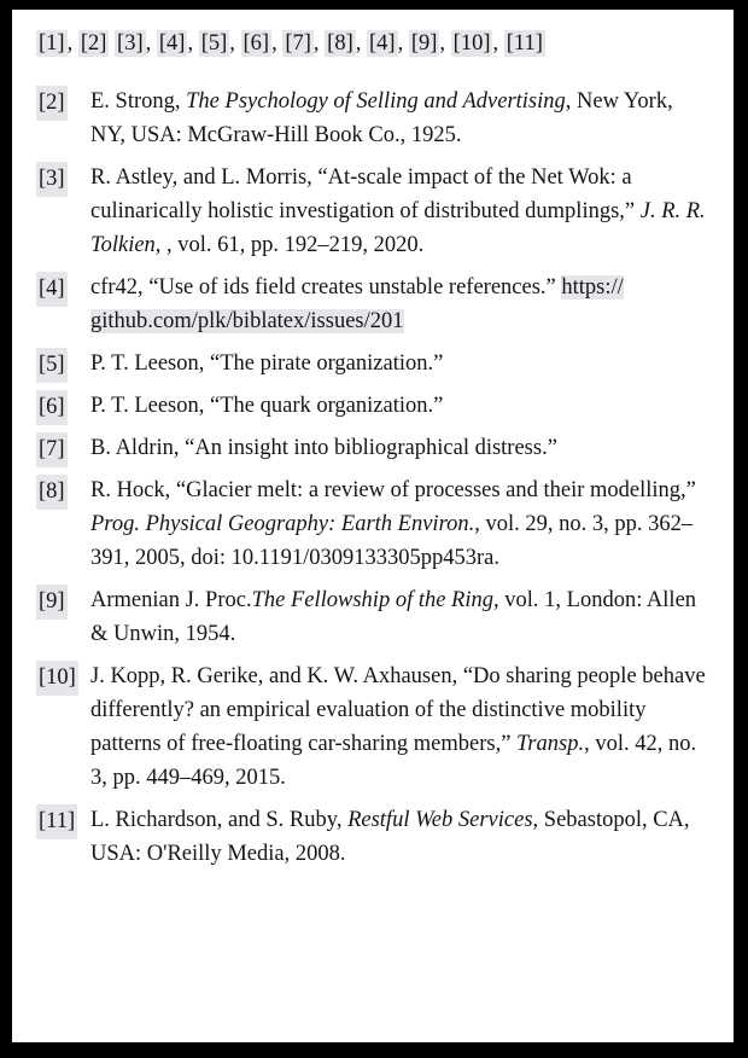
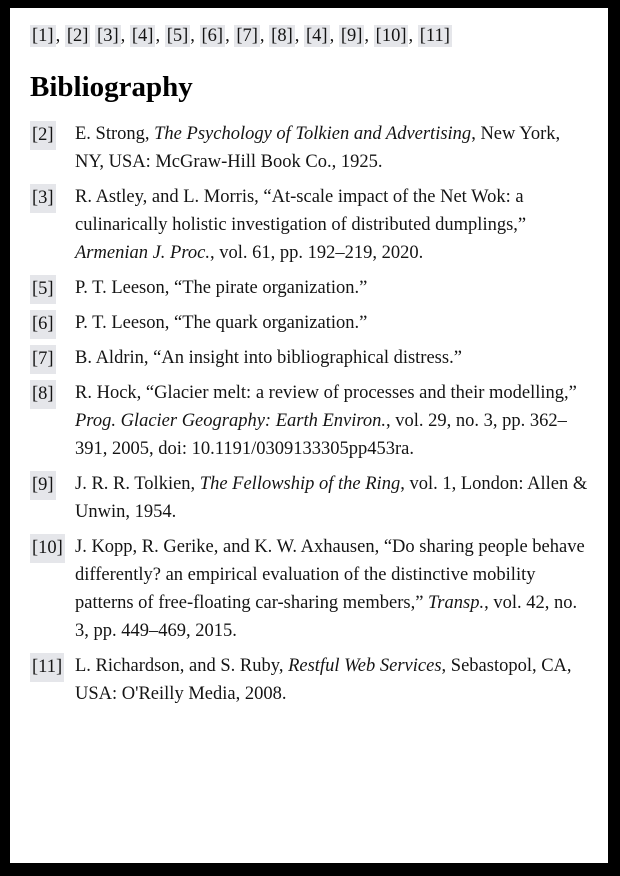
  [1], [2] [3], [4], [5], [6], [7], [8], [4], [9], [10], [11]
+ Bibliography
  [2]
- E. Strong, The Psychology of Selling and Advertising, New York, NY, USA: McGraw-Hill Book Co., 1925.
+ E. Strong, The Psychology of Tolkien and Advertising, New York, NY, USA: McGraw-Hill Book Co., 1925.
  [3]
- R. Astley, and L. Morris, “At-scale impact of the Net Wok: a culinarically holistic investigation of distributed dumplings,” J. R. R. Tolkien, , vol. 61, pp. 192–219, 2020.
+ R. Astley, and L. Morris, “At-scale impact of the Net Wok: a culinarically holistic investigation of distributed dumplings,” Armenian J. Proc., vol. 61, pp. 192–219, 2020.
- [4]
- cfr42, “Use of ids field creates unstable references.” https://​github.com/plk/biblatex/issues/201
  [5]
  P. T. Leeson, “The pirate organization.”
  [6]
  P. T. Leeson, “The quark organization.”
  [7]
  B. Aldrin, “An insight into bibliographical distress.”
  [8]
- R. Hock, “Glacier melt: a review of processes and their modelling,” Prog. Physical Geography: Earth Environ., vol. 29, no. 3, pp. 362–391, 2005, doi: 10.1191/0309133305pp453ra.
+ R. Hock, “Glacier melt: a review of processes and their modelling,” Prog. Glacier Geography: Earth Environ., vol. 29, no. 3, pp. 362–391, 2005, doi: 10.1191/0309133305pp453ra.
  [9]
- Armenian J. Proc.The Fellowship of the Ring, vol. 1, London: Allen & Unwin, 1954.
+ J. R. R. Tolkien, The Fellowship of the Ring, vol. 1, London: Allen & Unwin, 1954.
  [10]
  J. Kopp, R. Gerike, and K. W. Axhausen, “Do sharing people behave differently? an empirical evaluation of the distinctive mobility patterns of free-floating car-sharing members,” Transp., vol. 42, no. 3, pp. 449–469, 2015.
  [11]
  L. Richardson, and S. Ruby, Restful Web Services, Sebastopol, CA, USA: O'Reilly Media, 2008.
